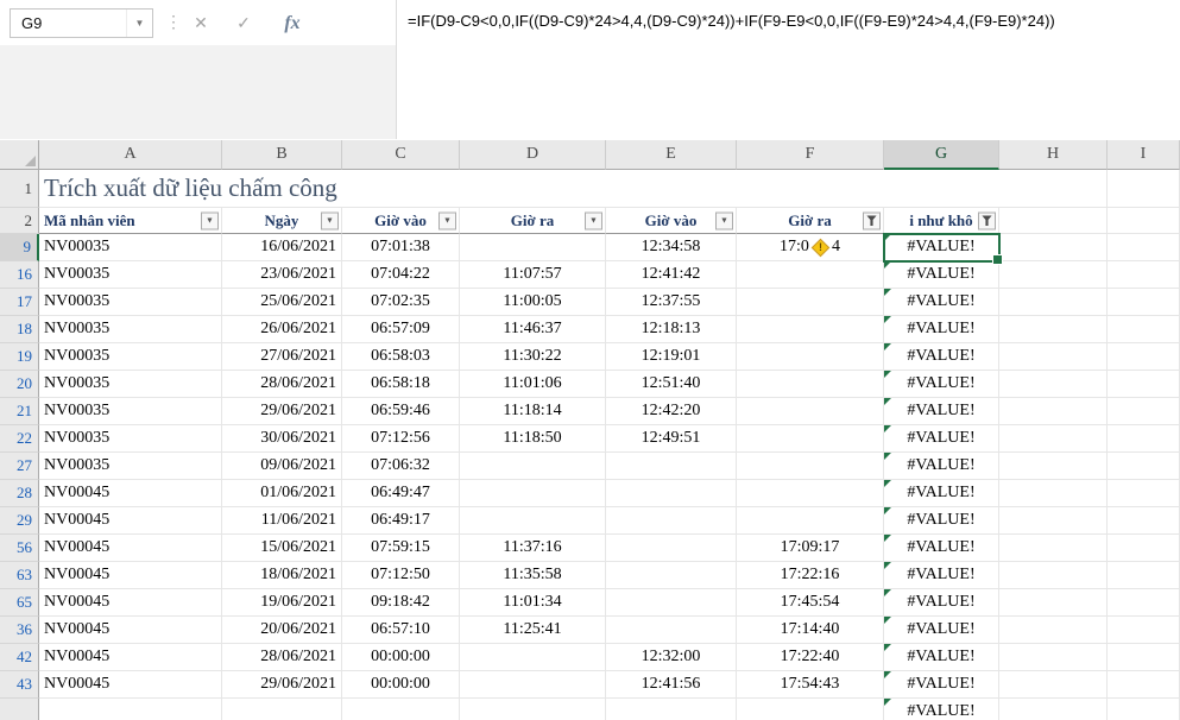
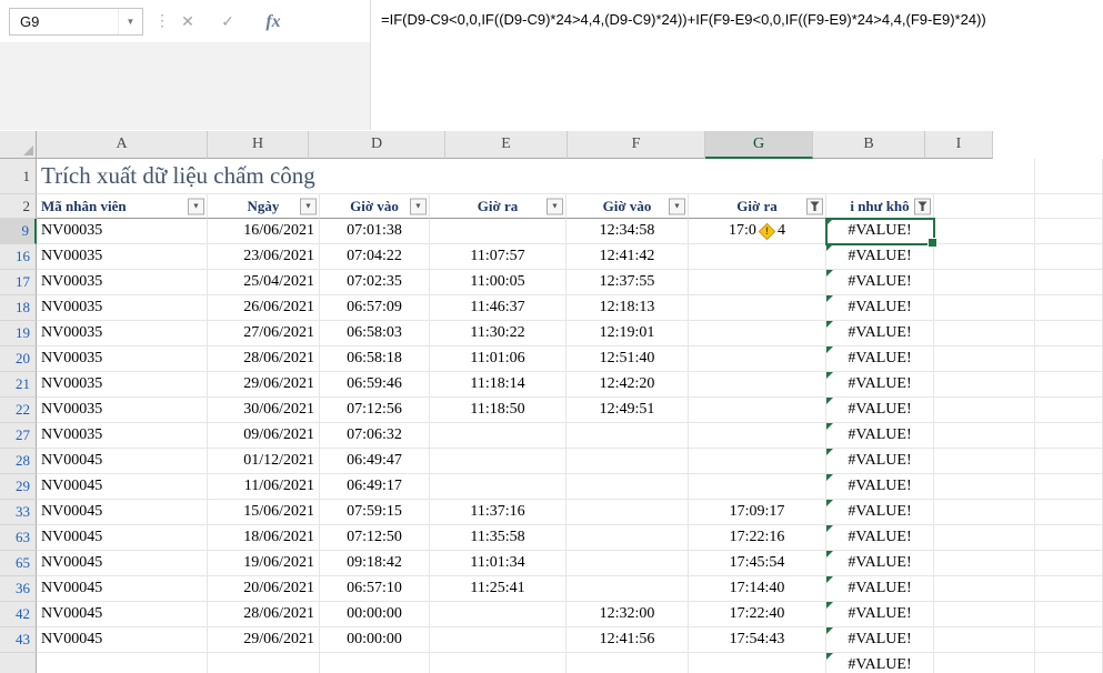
  G9
  ▼
  ⋮
  ✕
  ✓
  fx
  =IF(D9-C9<0,0,IF((D9-C9)*24>4,4,(D9-C9)*24))+IF(F9-E9<0,0,IF((F9-E9)*24>4,4,(F9-E9)*24))
  A
- B
+ H
- C
  D
  E
  F
  G
- H
+ B
  I
  1
  Trích xuất dữ liệu chấm công
  2
  Mã nhân viên
  Ngày
  Giờ vào
  Giờ ra
  Giờ vào
  Giờ ra
  i như khô
  9
  NV00035
  16/06/2021
  07:01:38
  12:34:58
  17:0
  !
  4
  #VALUE!
  16
  NV00035
  23/06/2021
  07:04:22
  11:07:57
  12:41:42
  #VALUE!
  17
  NV00035
- 25/06/2021
+ 25/04/2021
  07:02:35
  11:00:05
  12:37:55
  #VALUE!
  18
  NV00035
  26/06/2021
  06:57:09
  11:46:37
  12:18:13
  #VALUE!
  19
  NV00035
  27/06/2021
  06:58:03
  11:30:22
  12:19:01
  #VALUE!
  20
  NV00035
  28/06/2021
  06:58:18
  11:01:06
  12:51:40
  #VALUE!
  21
  NV00035
  29/06/2021
  06:59:46
  11:18:14
  12:42:20
  #VALUE!
  22
  NV00035
  30/06/2021
  07:12:56
  11:18:50
  12:49:51
  #VALUE!
  27
  NV00035
  09/06/2021
  07:06:32
  #VALUE!
  28
  NV00045
- 01/06/2021
+ 01/12/2021
  06:49:47
  #VALUE!
  29
  NV00045
  11/06/2021
  06:49:17
  #VALUE!
- 56
+ 33
  NV00045
  15/06/2021
  07:59:15
  11:37:16
  17:09:17
  #VALUE!
  63
  NV00045
  18/06/2021
  07:12:50
  11:35:58
  17:22:16
  #VALUE!
  65
  NV00045
  19/06/2021
  09:18:42
  11:01:34
  17:45:54
  #VALUE!
  36
  NV00045
  20/06/2021
  06:57:10
  11:25:41
  17:14:40
  #VALUE!
  42
  NV00045
  28/06/2021
  00:00:00
  12:32:00
  17:22:40
  #VALUE!
  43
  NV00045
  29/06/2021
  00:00:00
  12:41:56
  17:54:43
  #VALUE!
  #VALUE!
